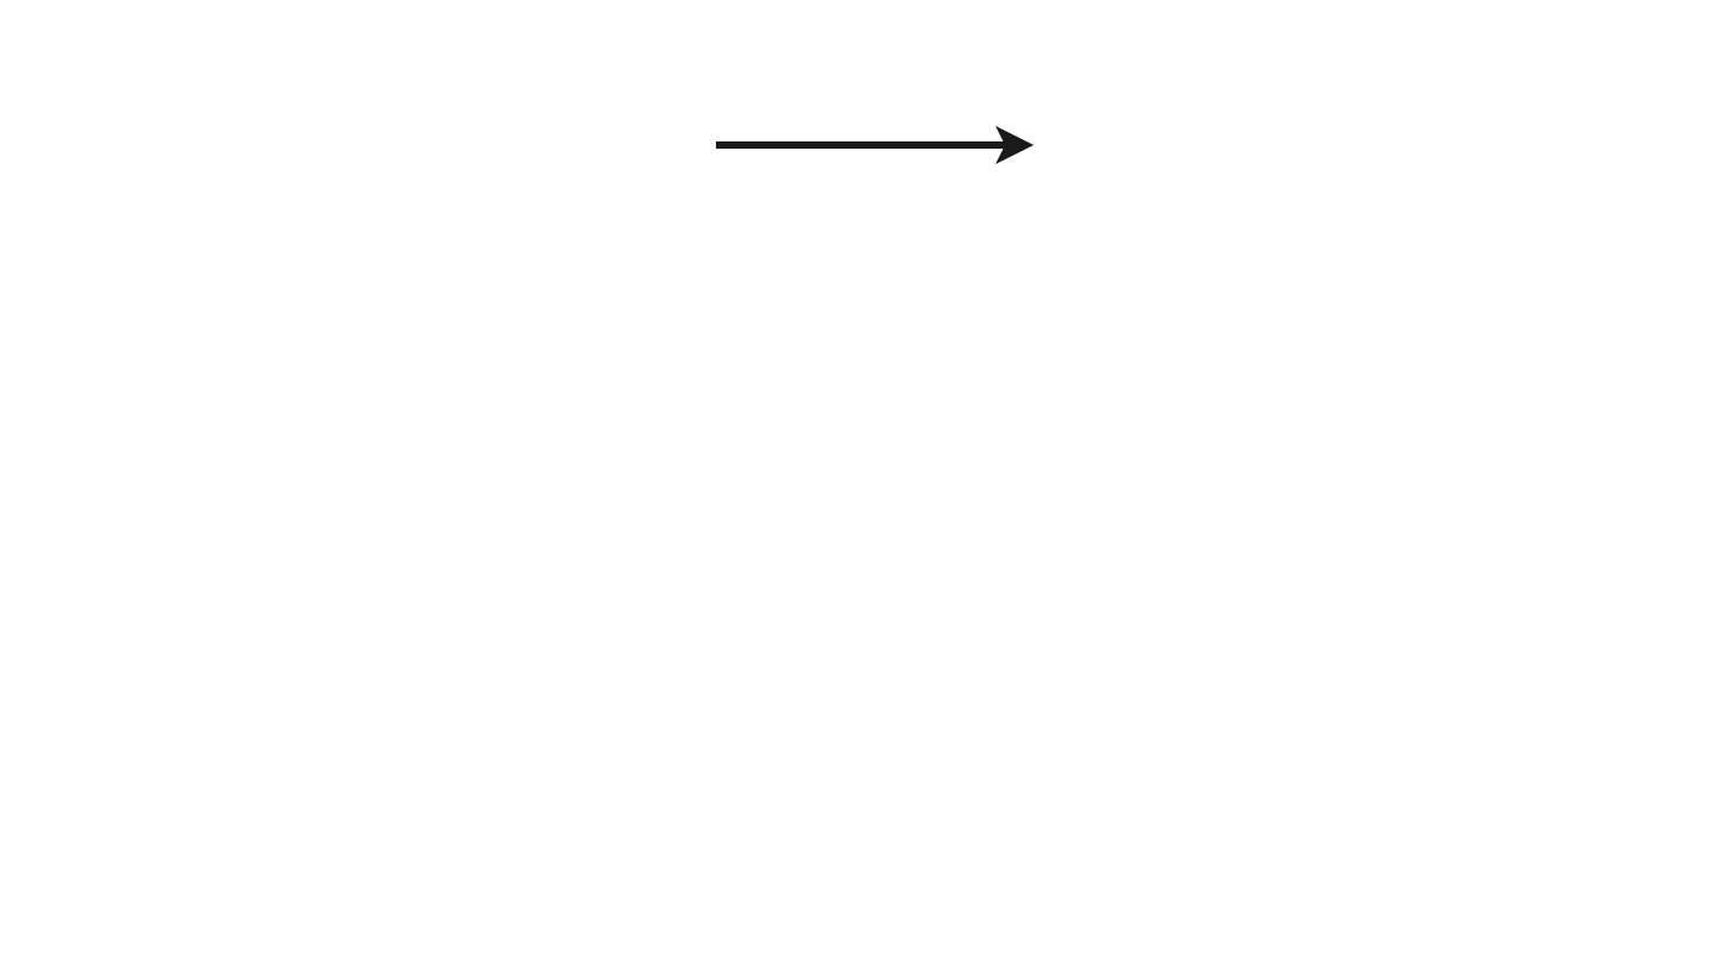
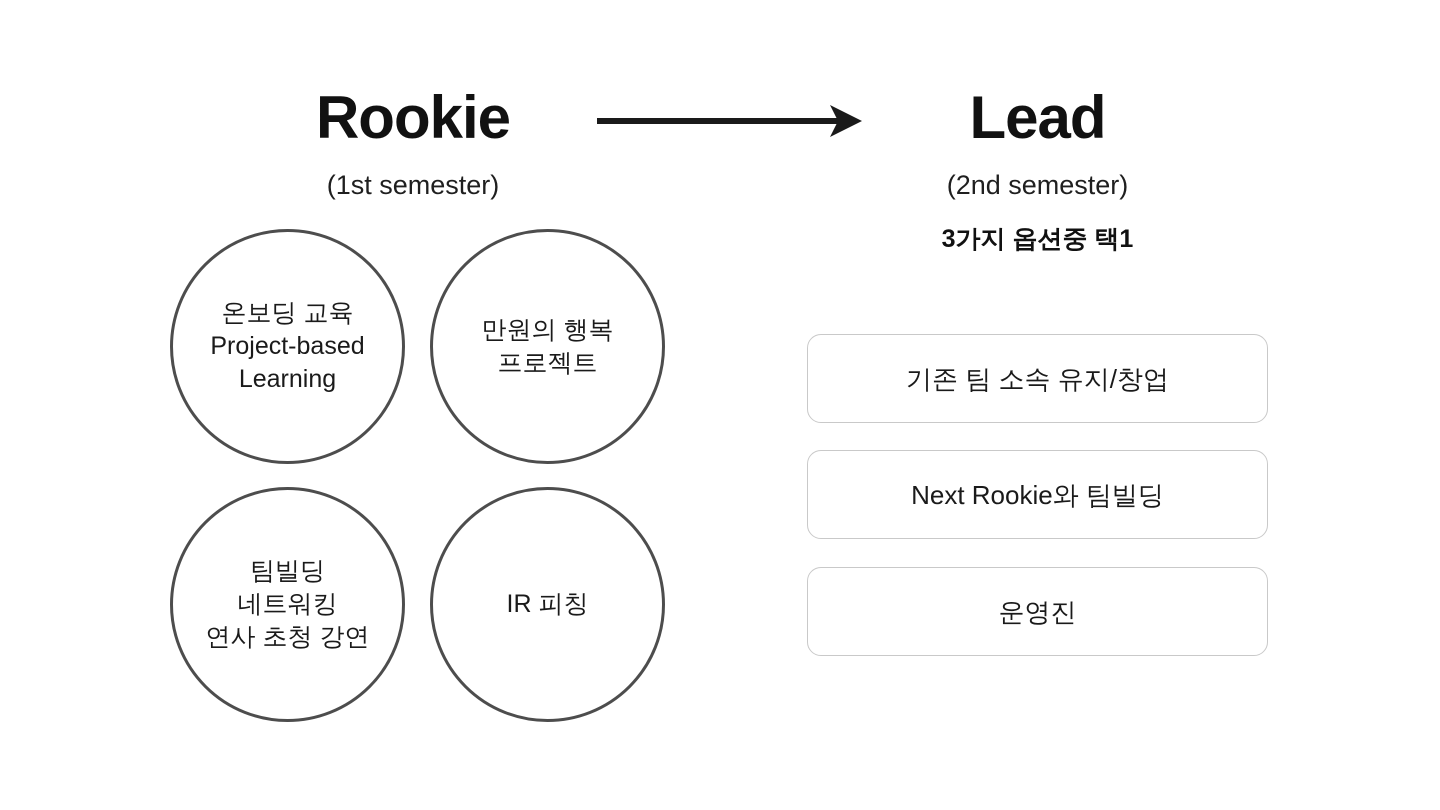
+ Rookie
+ (1st semester)
+ Lead
+ (2nd semester)
+ 3가지 옵션중 택1
+ 온보딩 교육
+ Project-based
+ Learning
+ 만원의 행복
+ 프로젝트
+ 팀빌딩
+ 네트워킹
+ 연사 초청 강연
+ IR 피칭
+ 기존 팀 소속 유지/창업
+ Next Rookie와 팀빌딩
+ 운영진
